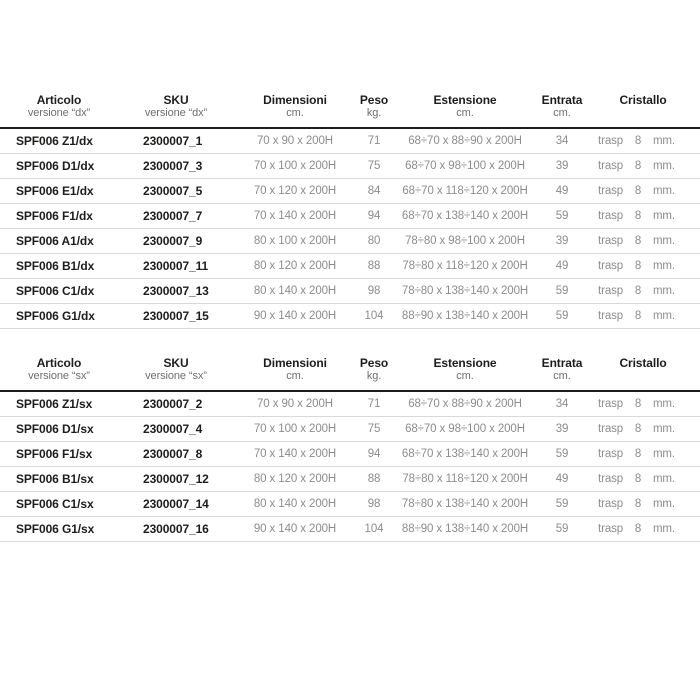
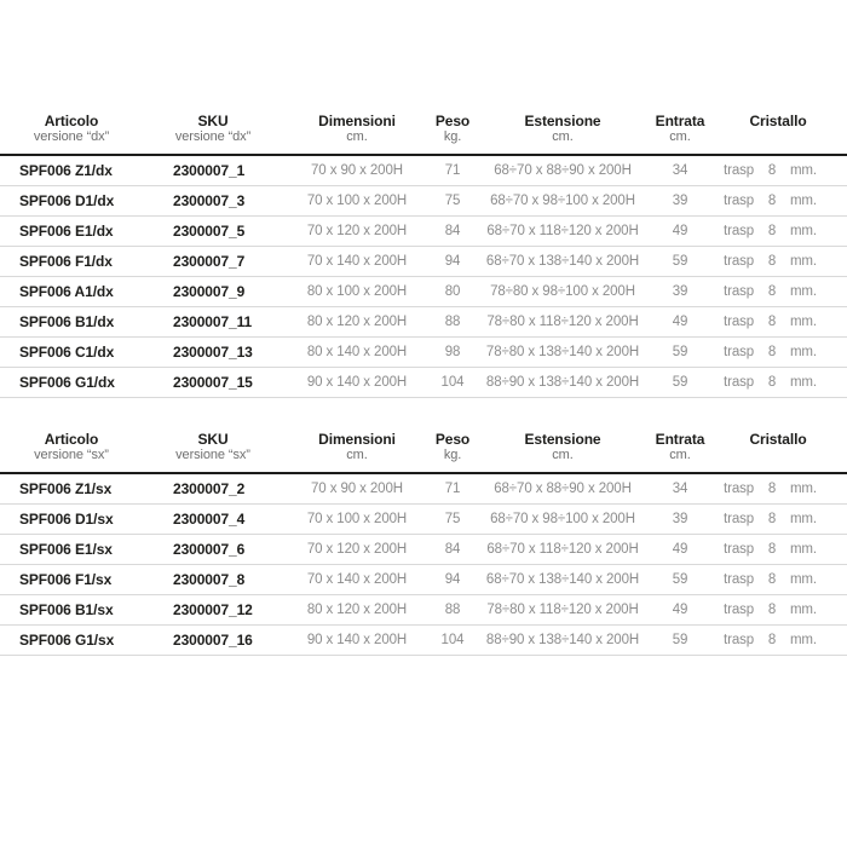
  Articolo versione “dx”	SKU versione “dx”	Dimensioni cm.	Peso kg.	Estensione cm.	Entrata cm.	Cristallo
  SPF006 Z1/dx	2300007_1	70 x 90 x 200H	71	68÷70 x 88÷90 x 200H	34	trasp 8 mm.
  SPF006 D1/dx	2300007_3	70 x 100 x 200H	75	68÷70 x 98÷100 x 200H	39	trasp 8 mm.
  SPF006 E1/dx	2300007_5	70 x 120 x 200H	84	68÷70 x 118÷120 x 200H	49	trasp 8 mm.
  SPF006 F1/dx	2300007_7	70 x 140 x 200H	94	68÷70 x 138÷140 x 200H	59	trasp 8 mm.
  SPF006 A1/dx	2300007_9	80 x 100 x 200H	80	78÷80 x 98÷100 x 200H	39	trasp 8 mm.
  SPF006 B1/dx	2300007_11	80 x 120 x 200H	88	78÷80 x 118÷120 x 200H	49	trasp 8 mm.
  SPF006 C1/dx	2300007_13	80 x 140 x 200H	98	78÷80 x 138÷140 x 200H	59	trasp 8 mm.
  SPF006 G1/dx	2300007_15	90 x 140 x 200H	104	88÷90 x 138÷140 x 200H	59	trasp 8 mm.
  Articolo versione “sx”	SKU versione “sx”	Dimensioni cm.	Peso kg.	Estensione cm.	Entrata cm.	Cristallo
  SPF006 Z1/sx	2300007_2	70 x 90 x 200H	71	68÷70 x 88÷90 x 200H	34	trasp 8 mm.
  SPF006 D1/sx	2300007_4	70 x 100 x 200H	75	68÷70 x 98÷100 x 200H	39	trasp 8 mm.
+ SPF006 E1/sx	2300007_6	70 x 120 x 200H	84	68÷70 x 118÷120 x 200H	49	trasp 8 mm.
  SPF006 F1/sx	2300007_8	70 x 140 x 200H	94	68÷70 x 138÷140 x 200H	59	trasp 8 mm.
  SPF006 B1/sx	2300007_12	80 x 120 x 200H	88	78÷80 x 118÷120 x 200H	49	trasp 8 mm.
- SPF006 C1/sx	2300007_14	80 x 140 x 200H	98	78÷80 x 138÷140 x 200H	59	trasp 8 mm.
  SPF006 G1/sx	2300007_16	90 x 140 x 200H	104	88÷90 x 138÷140 x 200H	59	trasp 8 mm.
